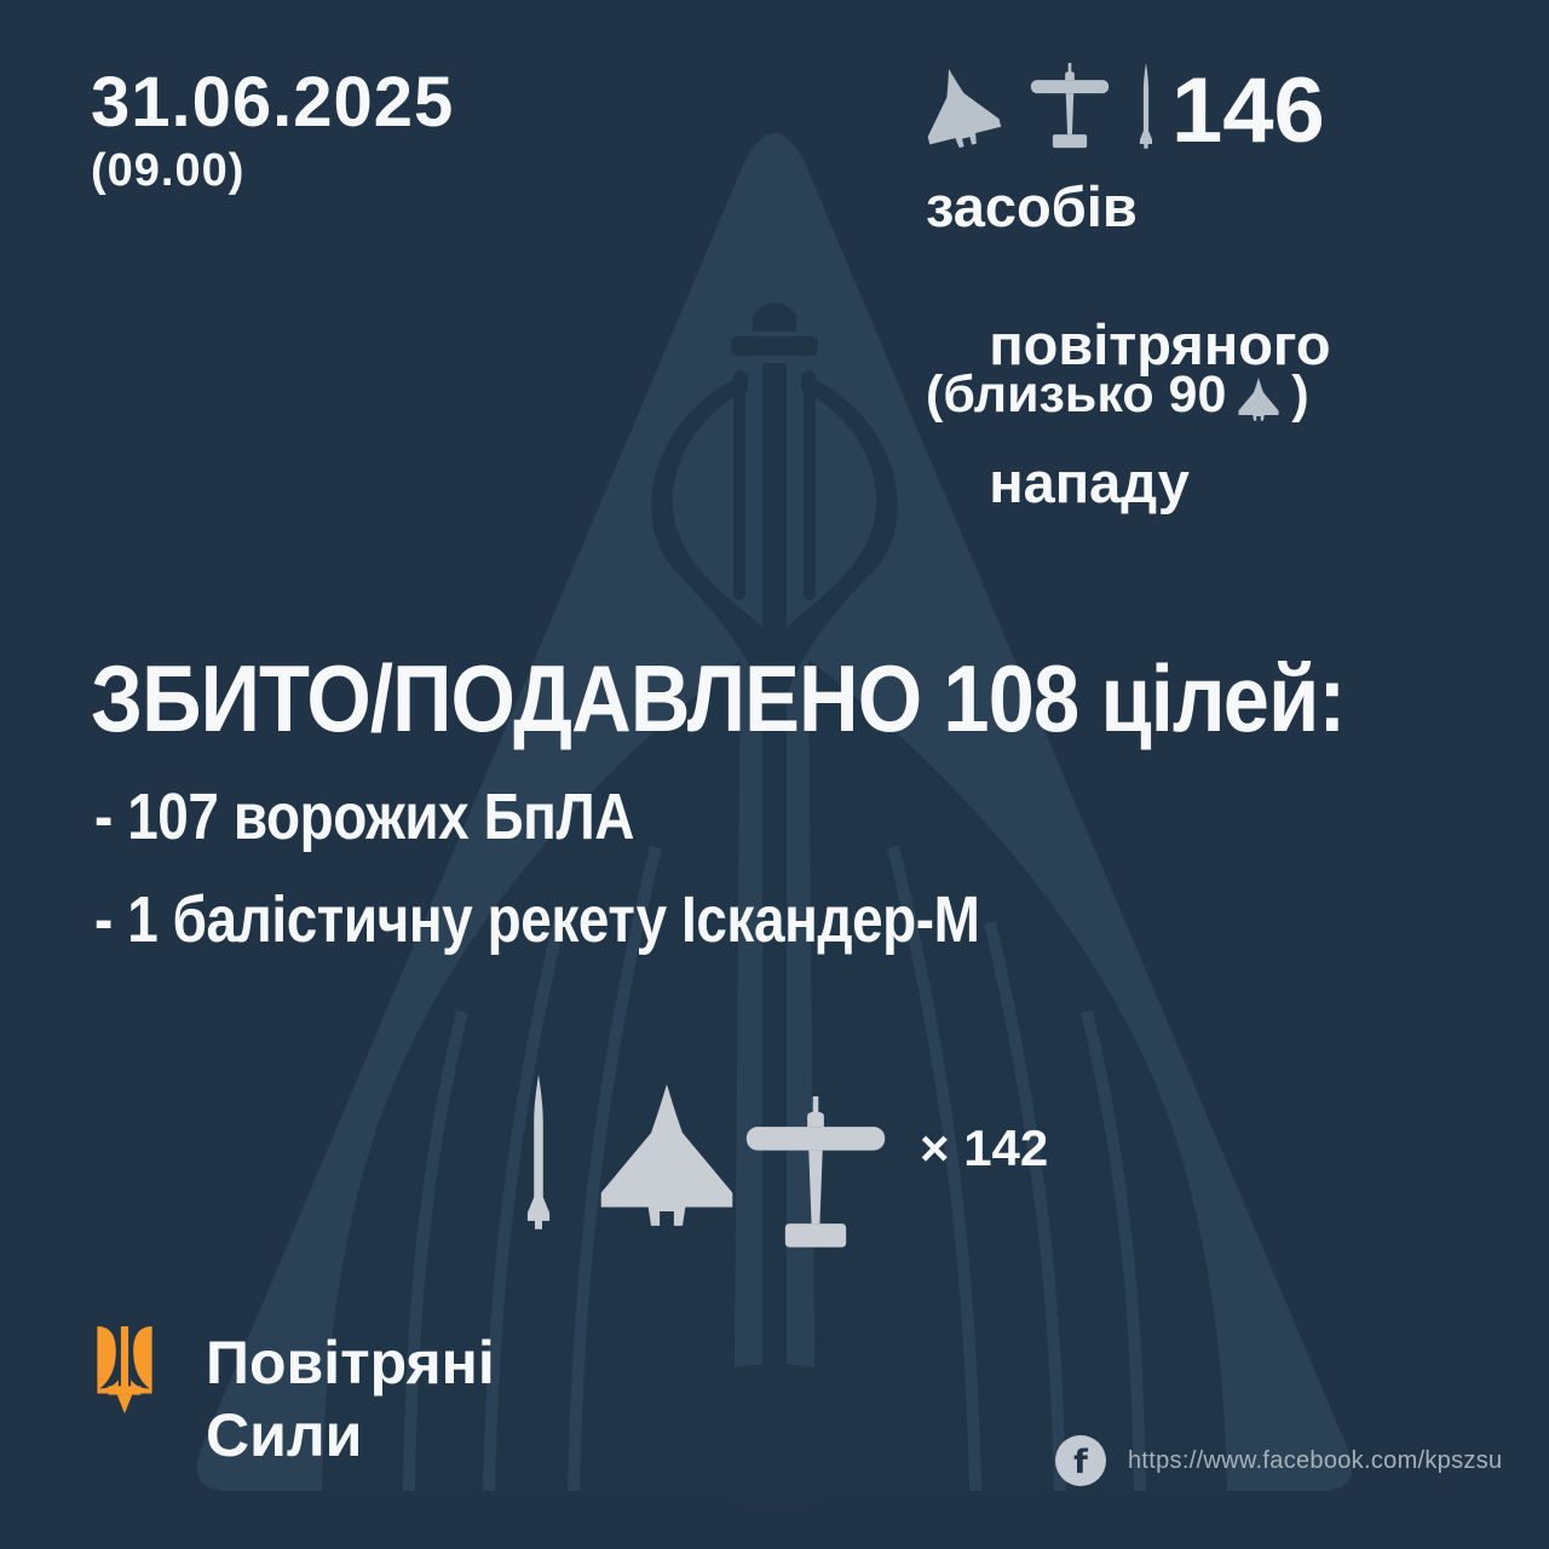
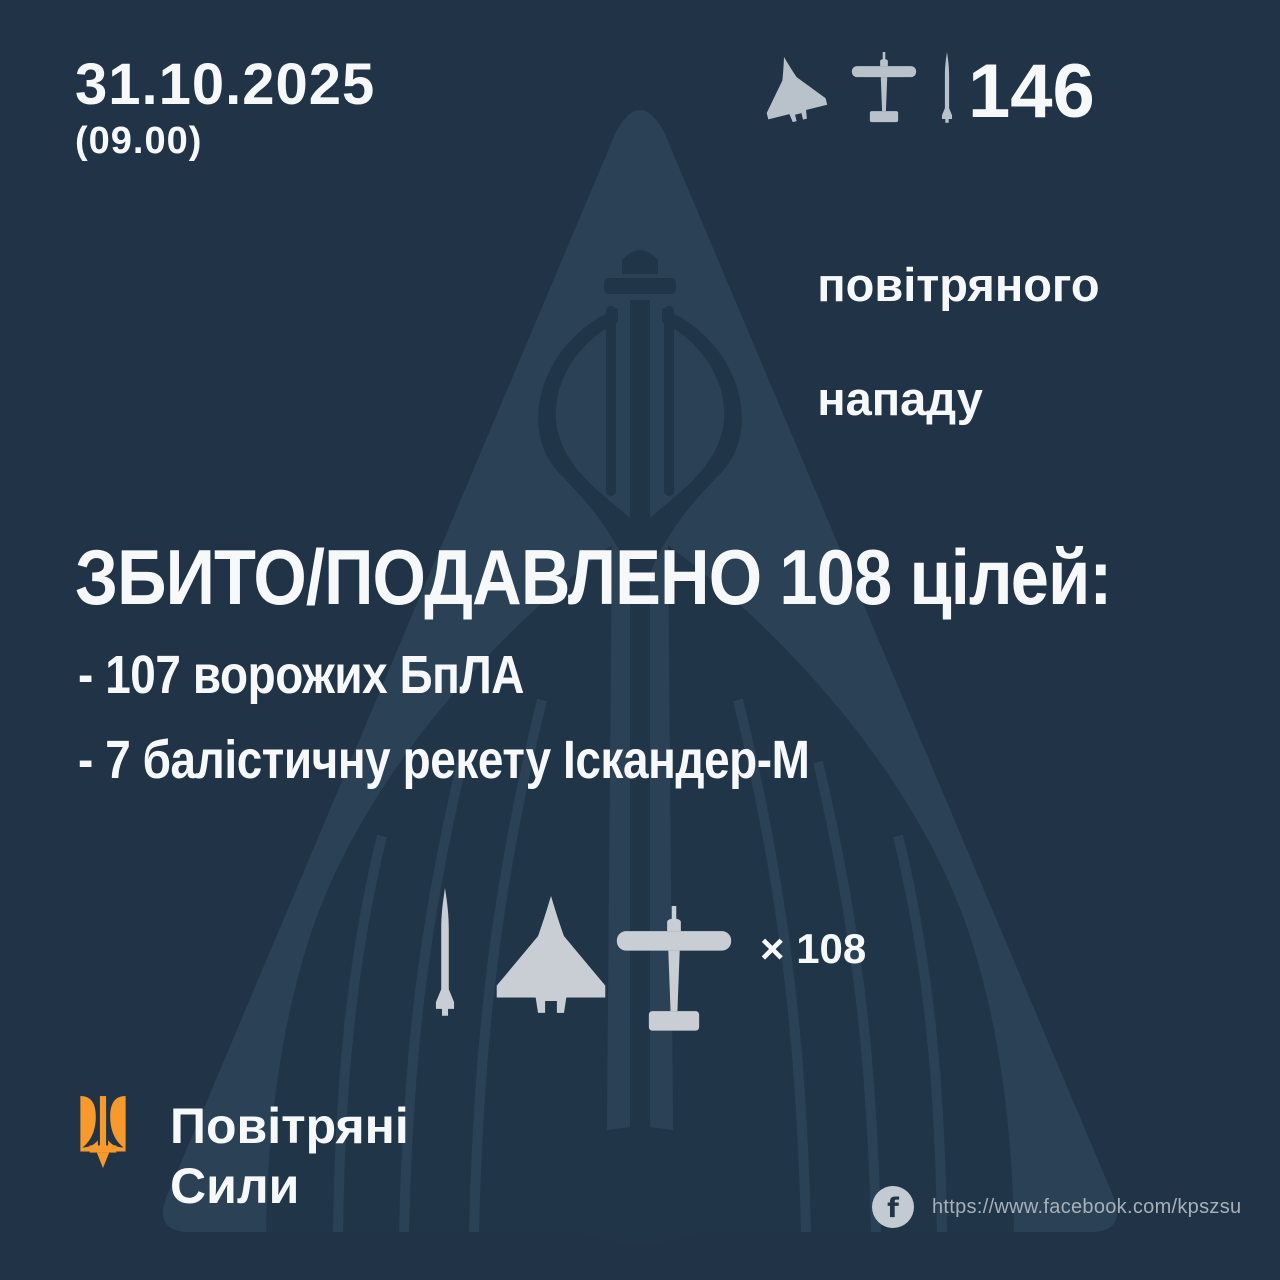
- 31.06.2025
+ 31.10.2025
  (09.00)
  146
- засобів
  повітряного
  нападу
- (близько 90
- )
  ЗБИТО/ПОДАВЛЕНО 108 цілей:
  - 107 ворожих БпЛА
- - 1 балістичну рекету Іскандер-М
+ - 7 балістичну рекету Іскандер-М
- × 142
+ × 108
  Повітряні
  Сили
  f
  https://www.facebook.com/kpszsu
